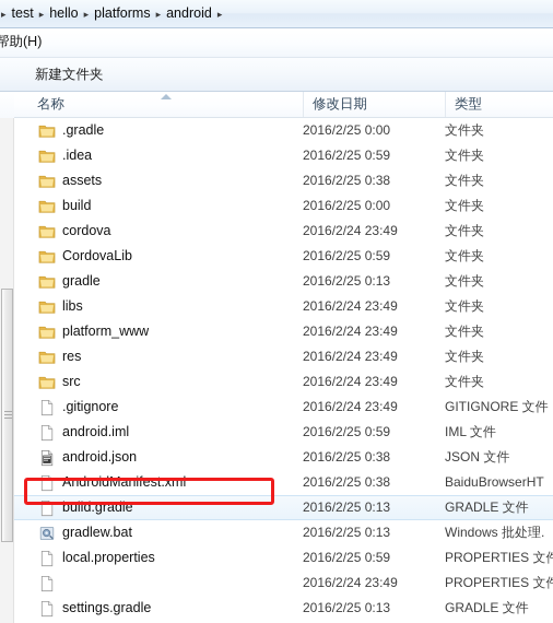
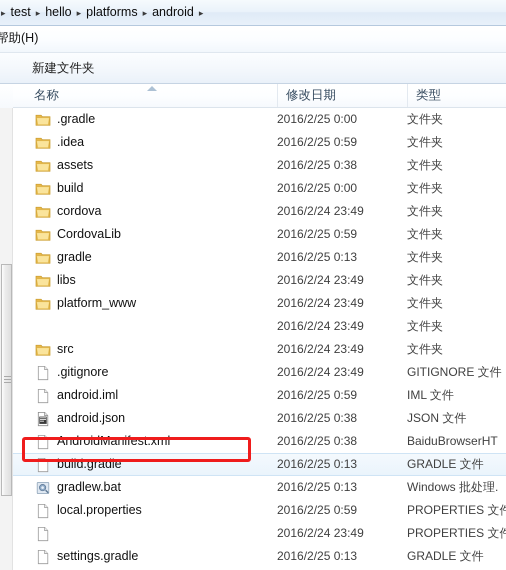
  ▸
  test
  ▸
  hello
  ▸
  platforms
  ▸
  android
  ▸
  帮助(H)
  新建文件夹
  名称
  修改日期
  类型
  .gradle
  2016/2/25 0:00
  文件夹
  .idea
  2016/2/25 0:59
  文件夹
  assets
  2016/2/25 0:38
  文件夹
  build
  2016/2/25 0:00
  文件夹
  cordova
  2016/2/24 23:49
  文件夹
  CordovaLib
  2016/2/25 0:59
  文件夹
  gradle
  2016/2/25 0:13
  文件夹
  libs
  2016/2/24 23:49
  文件夹
  platform_www
  2016/2/24 23:49
  文件夹
- res
  2016/2/24 23:49
  文件夹
  src
  2016/2/24 23:49
  文件夹
  .gitignore
  2016/2/24 23:49
  GITIGNORE 文件
  android.iml
  2016/2/25 0:59
  IML 文件
  android.json
  2016/2/25 0:38
  JSON 文件
  AndroidManifest.xml
  2016/2/25 0:38
  BaiduBrowserHT
  build.gradle
  2016/2/25 0:13
  GRADLE 文件
  gradlew.bat
  2016/2/25 0:13
  Windows 批处理.
  local.properties
  2016/2/25 0:59
  PROPERTIES 文件
  2016/2/24 23:49
  PROPERTIES 文件
  settings.gradle
  2016/2/25 0:13
  GRADLE 文件
